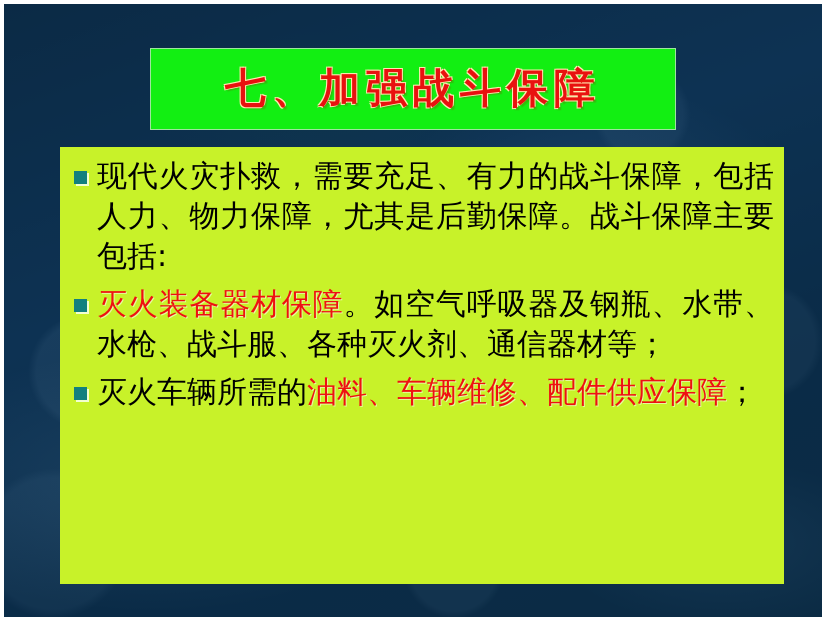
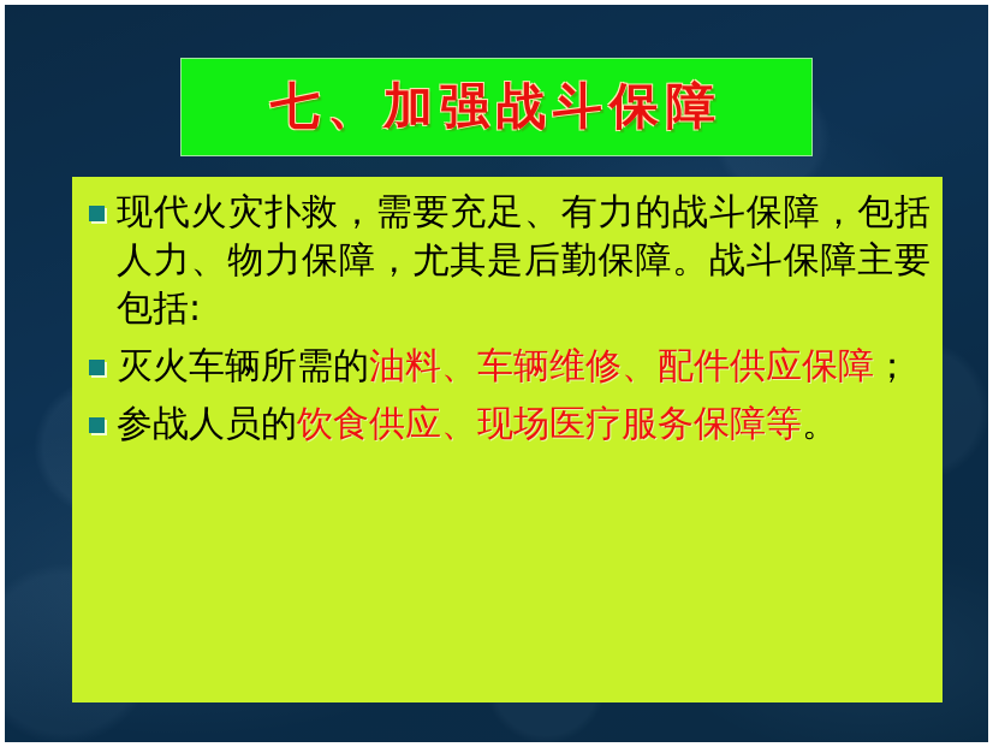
  七、加强战斗保障
  现代火灾扑救，需要充足、有力的战斗保障，包括人力、物力保障，尤其是后勤保障。战斗保障主要包括:
- 灭火装备器材保障。如空气呼吸器及钢瓶、水带、水枪、战斗服、各种灭火剂、通信器材等；
  灭火车辆所需的油料、车辆维修、配件供应保障；
+ 参战人员的饮食供应、现场医疗服务保障等。
